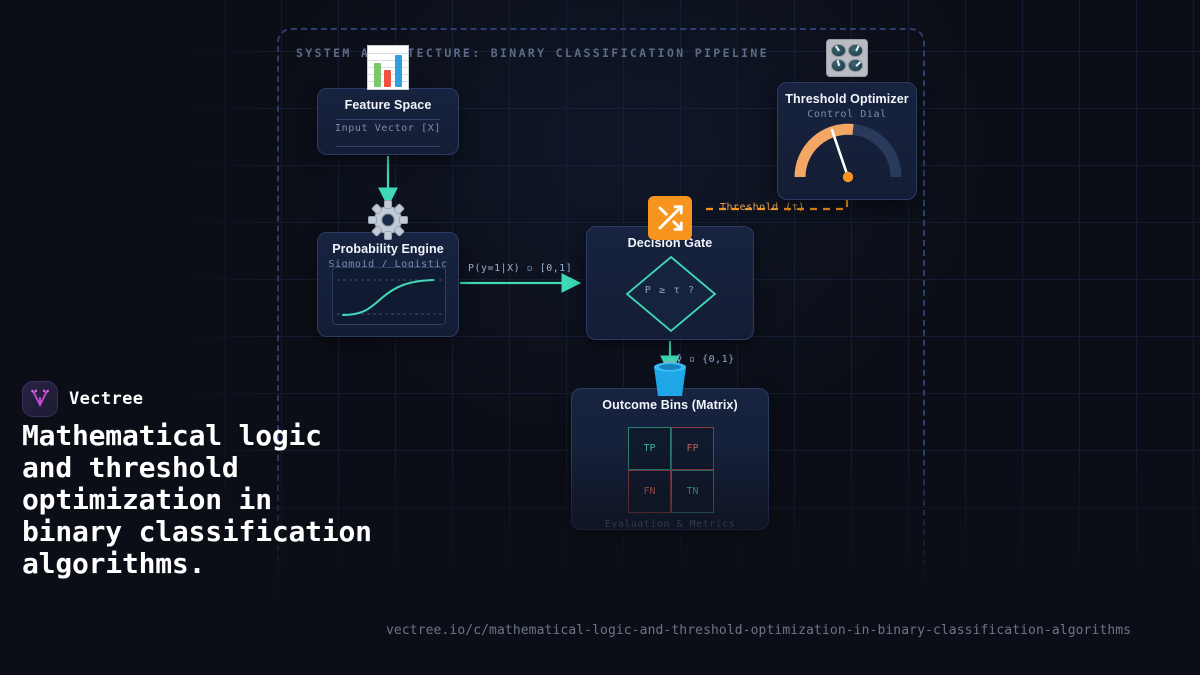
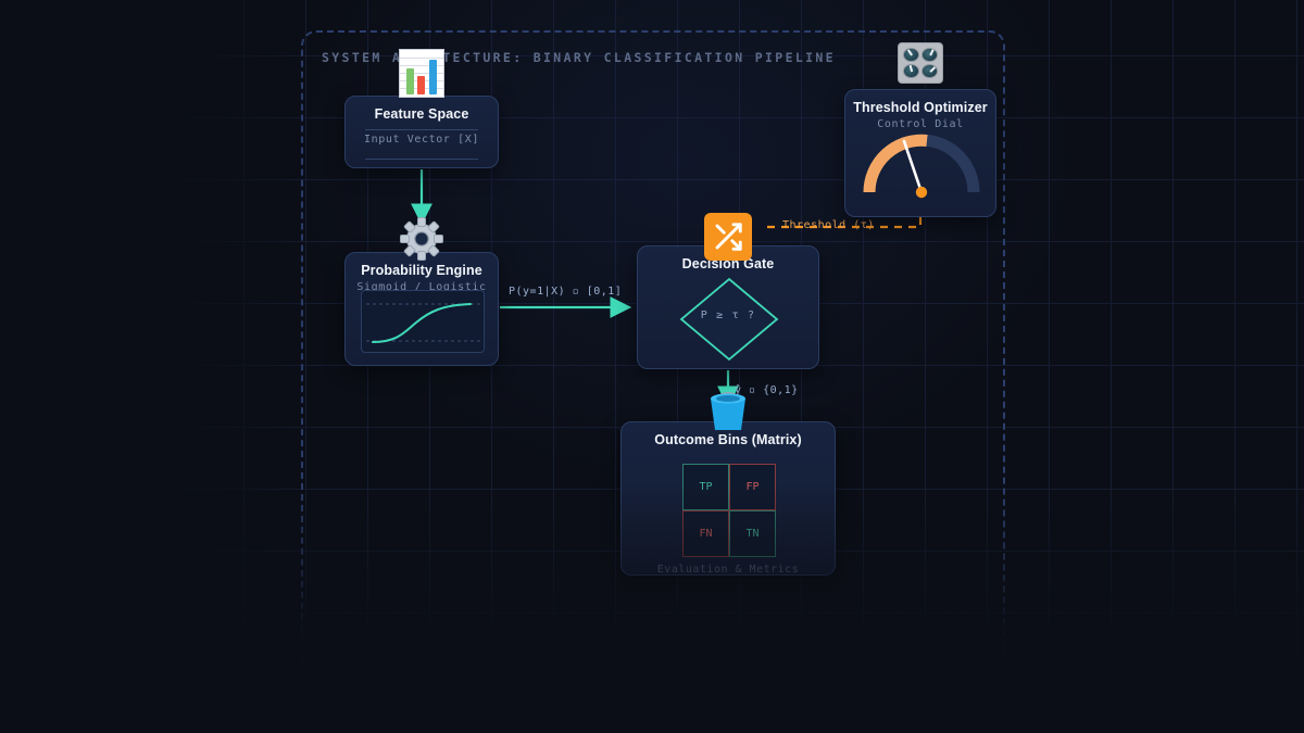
- Vectree
- Mathematical logic and threshold optimization in binary classification algorithms.
- vectree.io/c/mathematical-logic-and-threshold-optimization-in-binary-classification-algorithms
